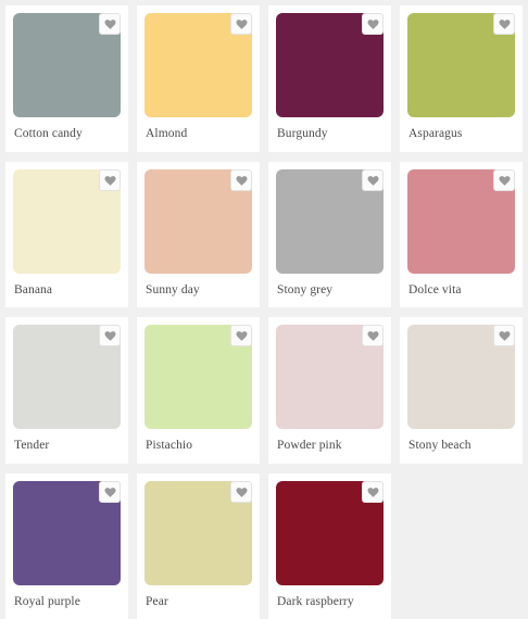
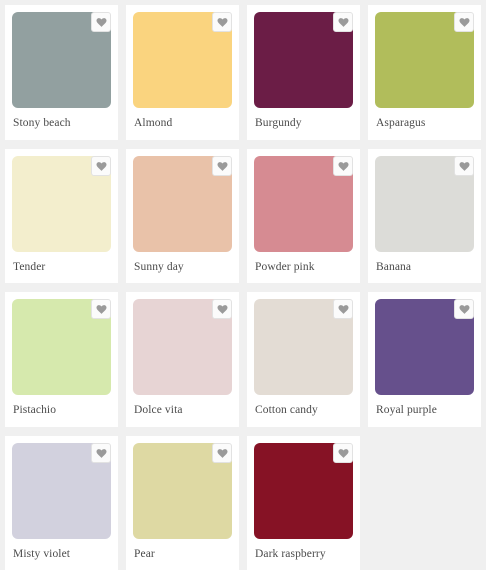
- Cotton candy
+ Stony beach
  Almond
  Burgundy
  Asparagus
- Banana
+ Tender
  Sunny day
- Stony grey
- Dolce vita
+ Powder pink
- Tender
+ Banana
  Pistachio
- Powder pink
+ Dolce vita
- Stony beach
+ Cotton candy
  Royal purple
+ Misty violet
  Pear
  Dark raspberry
